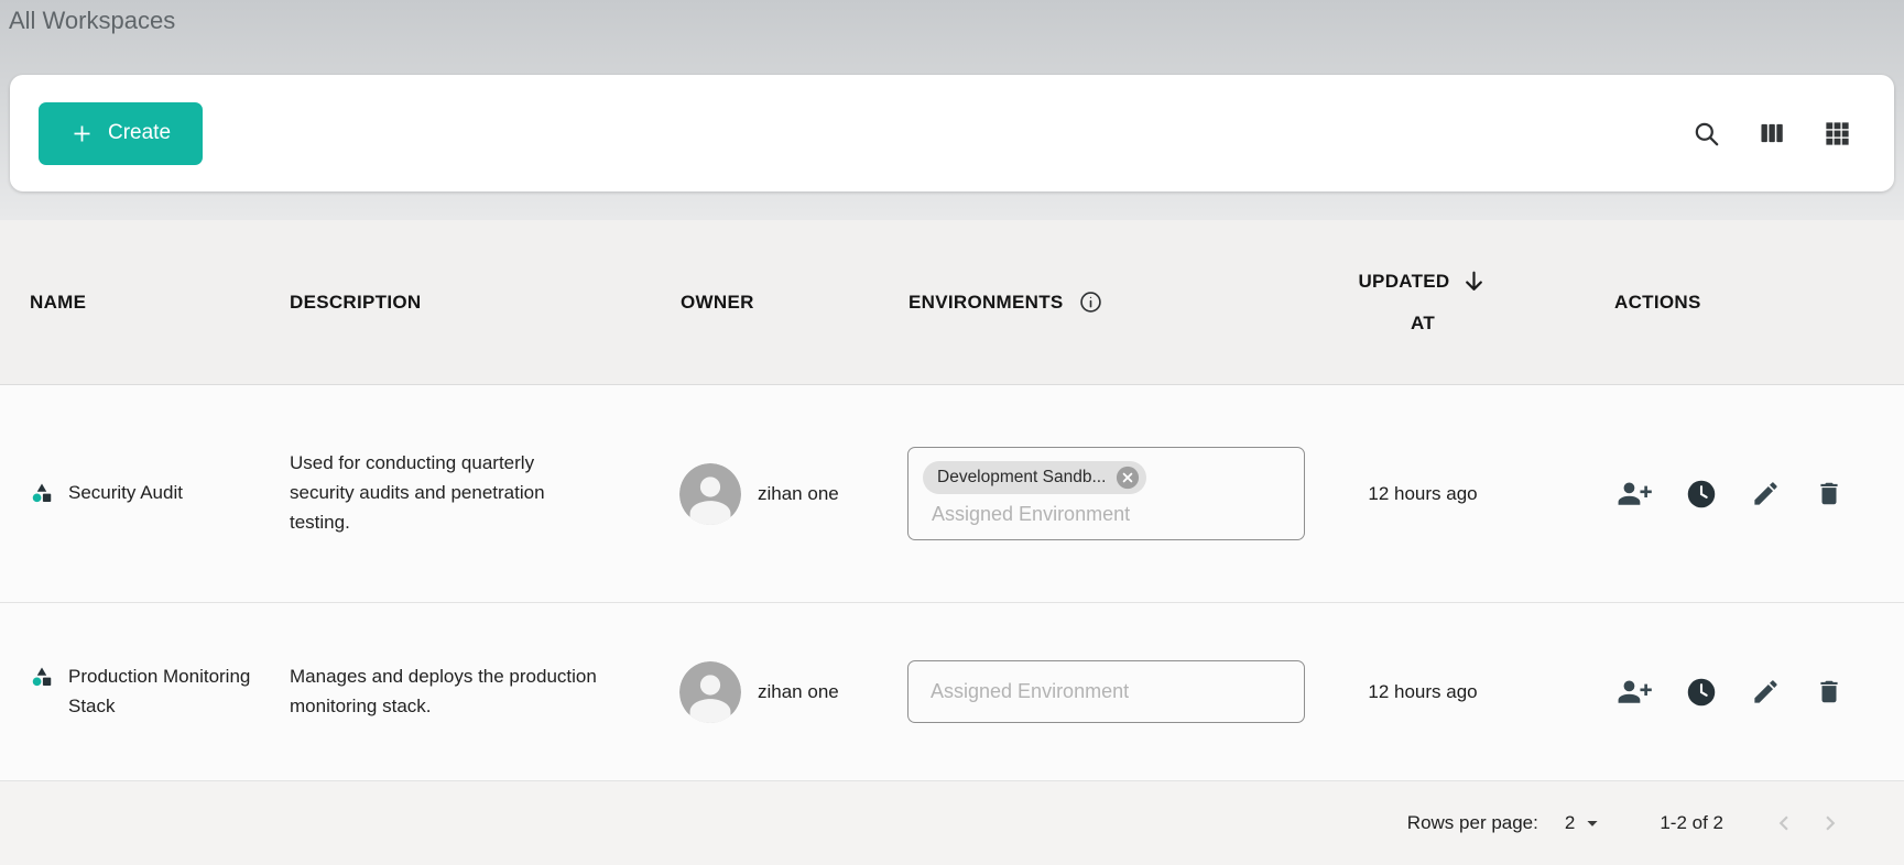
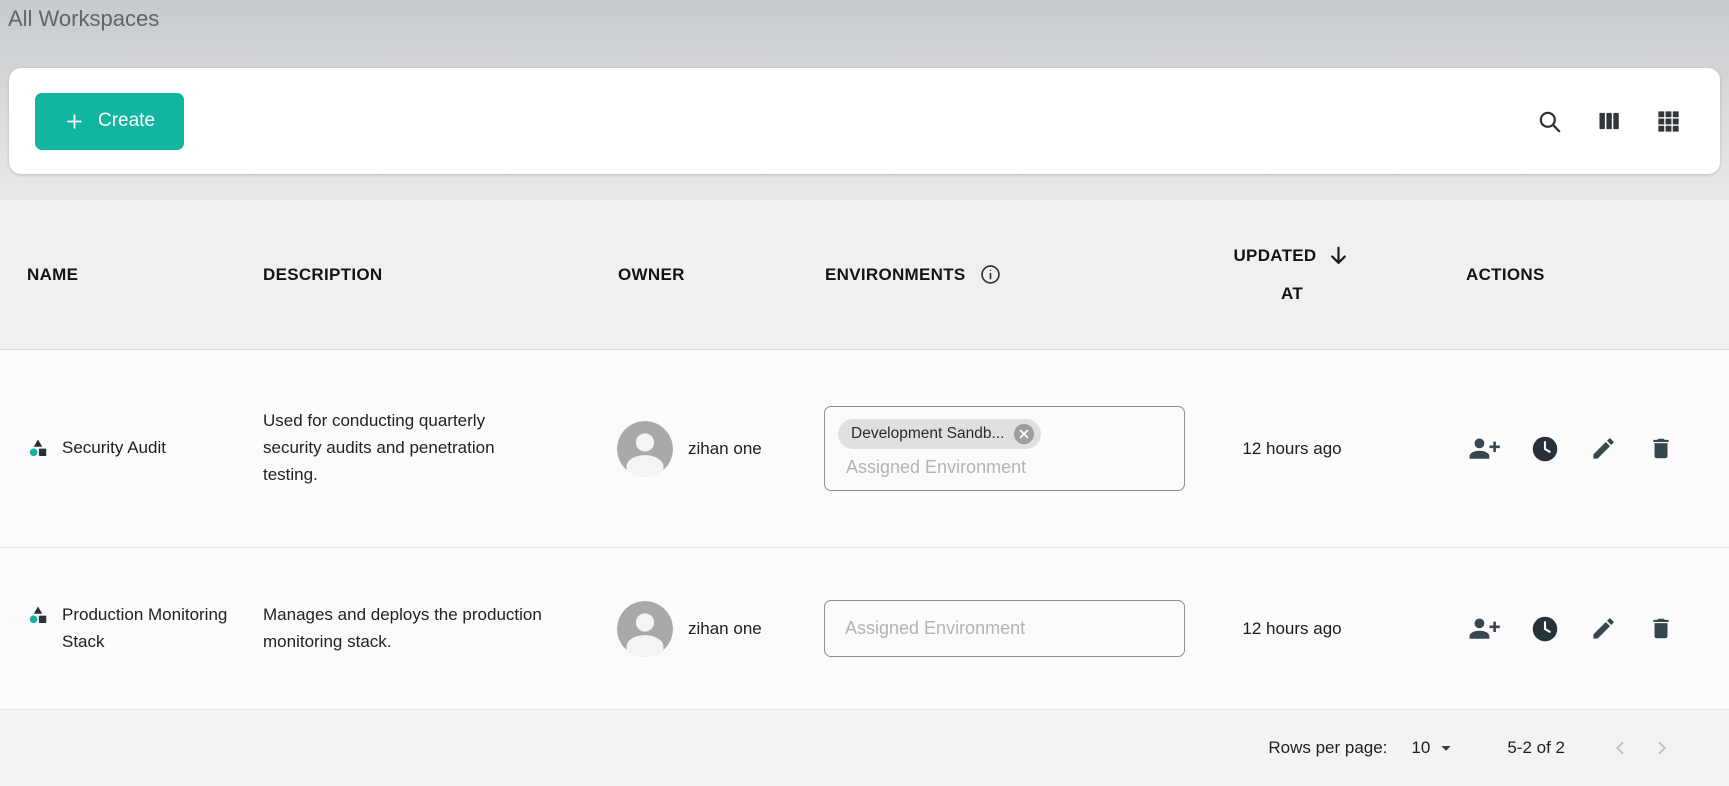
  All Workspaces
  Create
  NAME
  DESCRIPTION
  OWNER
  ENVIRONMENTS
  UPDATED
  AT
  ACTIONS
  Security Audit
  Used for conducting quarterly security audits and penetration testing.
  zihan one
  Development Sandb...
  Assigned Environment
  12 hours ago
  Production Monitoring Stack
  Manages and deploys the production monitoring stack.
  zihan one
  Assigned Environment
  12 hours ago
  Rows per page:
- 2
+ 10
- 1-2 of 2
+ 5-2 of 2
